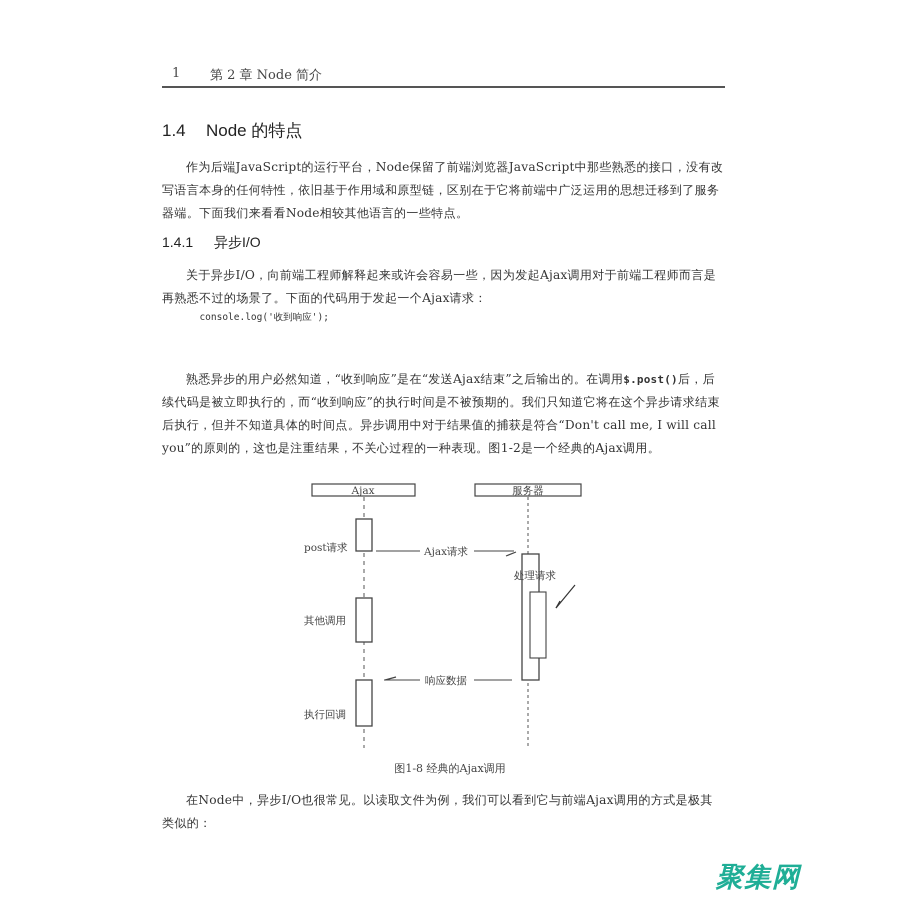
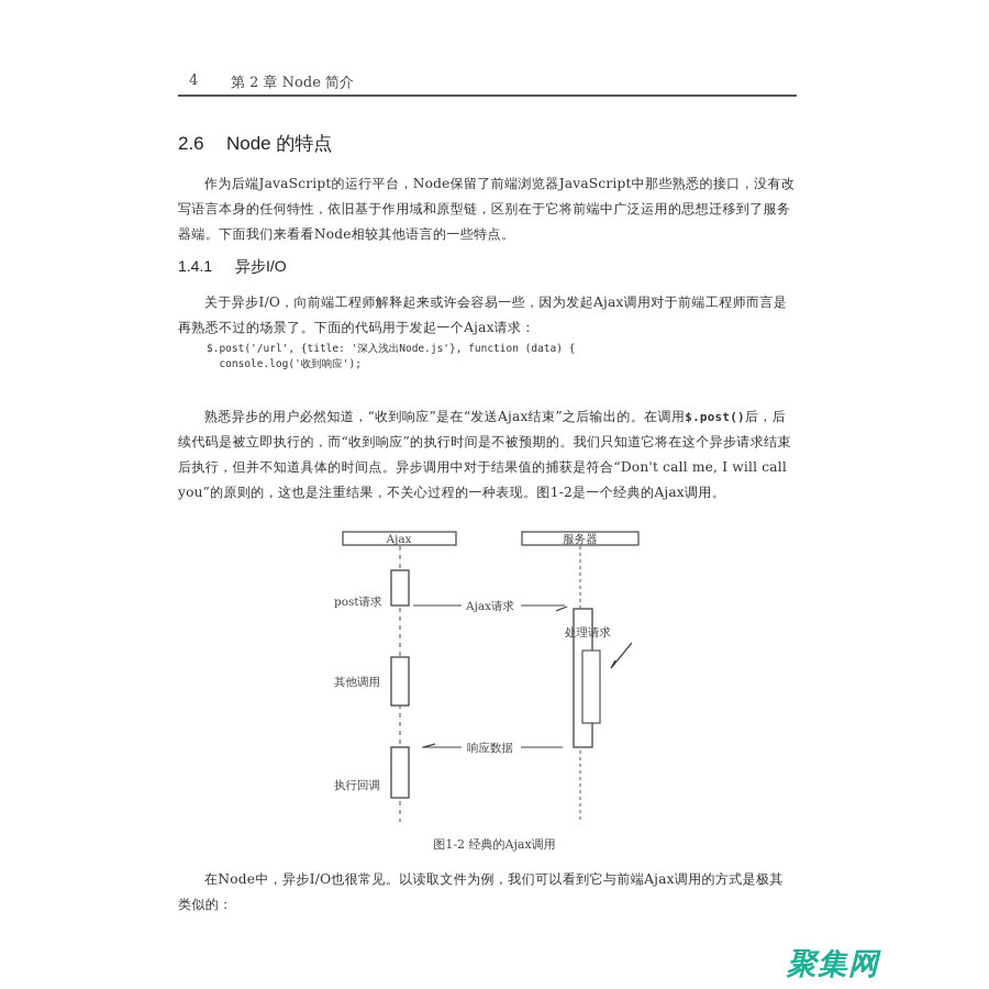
- 1
+ 4
  第 2 章 Node 简介
- 1.4 Node 的特点
+ 2.6 Node 的特点
  作为后端JavaScript的运行平台，Node保留了前端浏览器JavaScript中那些熟悉的接口，没有改写语言本身的任何特性，依旧基于作用域和原型链，区别在于它将前端中广泛运用的思想迁移到了服务器端。下面我们来看看Node相较其他语言的一些特点。
  1.4.1 异步I/O
  关于异步I/O，向前端工程师解释起来或许会容易一些，因为发起Ajax调用对于前端工程师而言是再熟悉不过的场景了。下面的代码用于发起一个Ajax请求：
+ $.post('/url', {title: '深入浅出Node.js'}, function (data) {
  console.log('收到响应');
  熟悉异步的用户必然知道，“收到响应”是在“发送Ajax结束”之后输出的。在调用$.post()后，后续代码是被立即执行的，而“收到响应”的执行时间是不被预期的。我们只知道它将在这个异步请求结束后执行，但并不知道具体的时间点。异步调用中对于结果值的捕获是符合“Don't call me, I will call you”的原则的，这也是注重结果，不关心过程的一种表现。图1-2是一个经典的Ajax调用。
  Ajax
  服务器
  Ajax请求
  响应数据
  post请求
  处理请求
  其他调用
  执行回调
- 图1-8 经典的Ajax调用
+ 图1-2 经典的Ajax调用
  在Node中，异步I/O也很常见。以读取文件为例，我们可以看到它与前端Ajax调用的方式是极其类似的：
  聚集网
